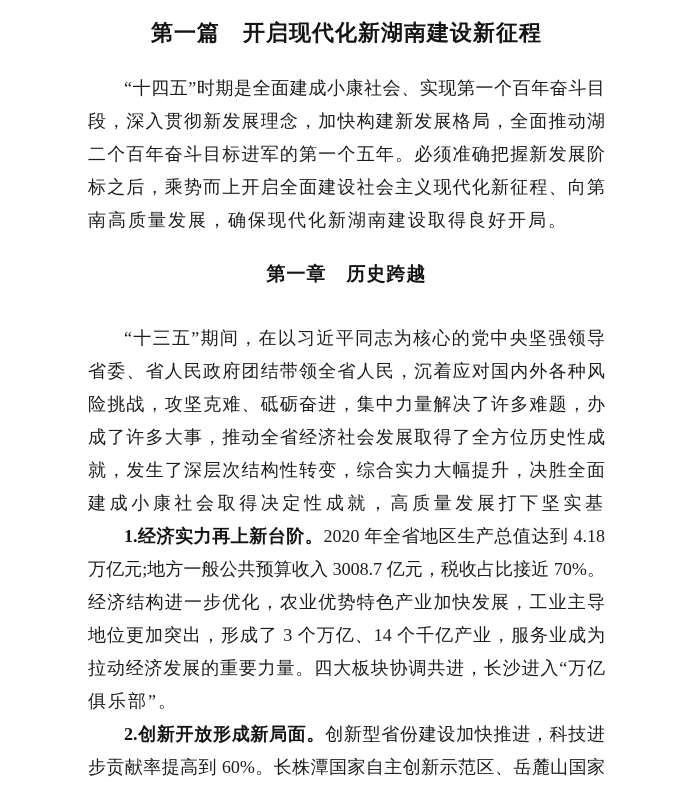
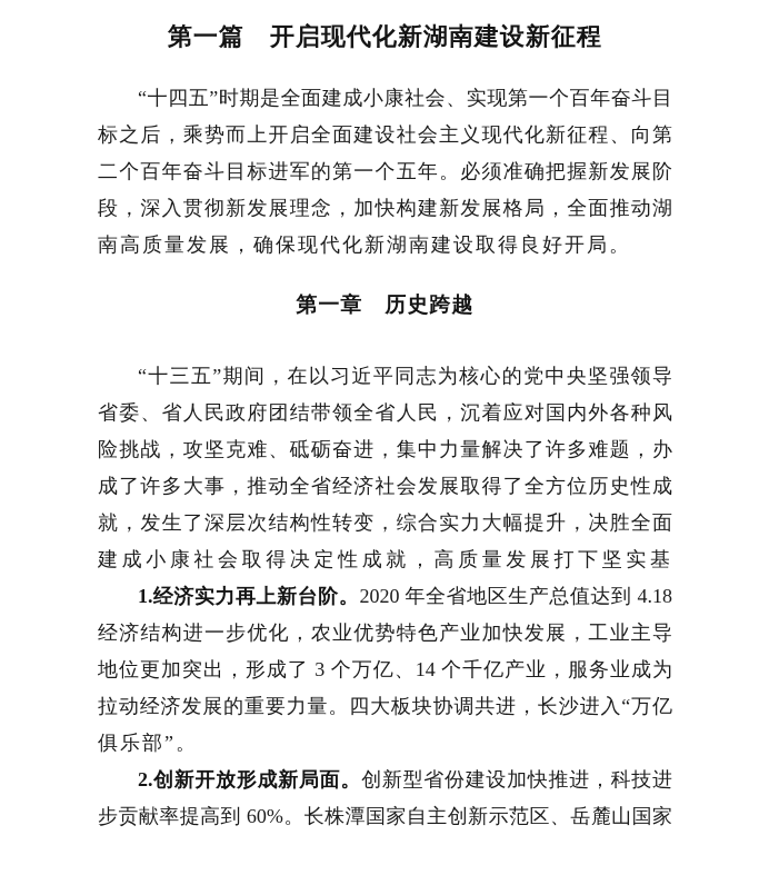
  第一篇 开启现代化新湖南建设新征程
  “十四五”时期是全面建成小康社会、实现第一个百年奋斗目
- 段，深入贯彻新发展理念，加快构建新发展格局，全面推动湖
+ 标之后，乘势而上开启全面建设社会主义现代化新征程、向第
  二个百年奋斗目标进军的第一个五年。必须准确把握新发展阶
- 标之后，乘势而上开启全面建设社会主义现代化新征程、向第
+ 段，深入贯彻新发展理念，加快构建新发展格局，全面推动湖
  南高质量发展，确保现代化新湖南建设取得良好开局。
  第一章 历史跨越
  “十三五”期间，在以习近平同志为核心的党中央坚强领导
  省委、省人民政府团结带领全省人民，沉着应对国内外各种风
  险挑战，攻坚克难、砥砺奋进，集中力量解决了许多难题，办
  成了许多大事，推动全省经济社会发展取得了全方位历史性成
  就，发生了深层次结构性转变，综合实力大幅提升，决胜全面
  建成小康社会取得决定性成就，高质量发展打下坚实基
  1.经济实力再上新台阶。2020 年全省地区生产总值达到 4.18
- 万亿元;地方一般公共预算收入 3008.7 亿元，税收占比接近 70%。
  经济结构进一步优化，农业优势特色产业加快发展，工业主导
  地位更加突出，形成了 3 个万亿、14 个千亿产业，服务业成为
  拉动经济发展的重要力量。四大板块协调共进，长沙进入“万亿
  俱乐部”。
  2.创新开放形成新局面。创新型省份建设加快推进，科技进
  步贡献率提高到 60%。长株潭国家自主创新示范区、岳麓山国家
